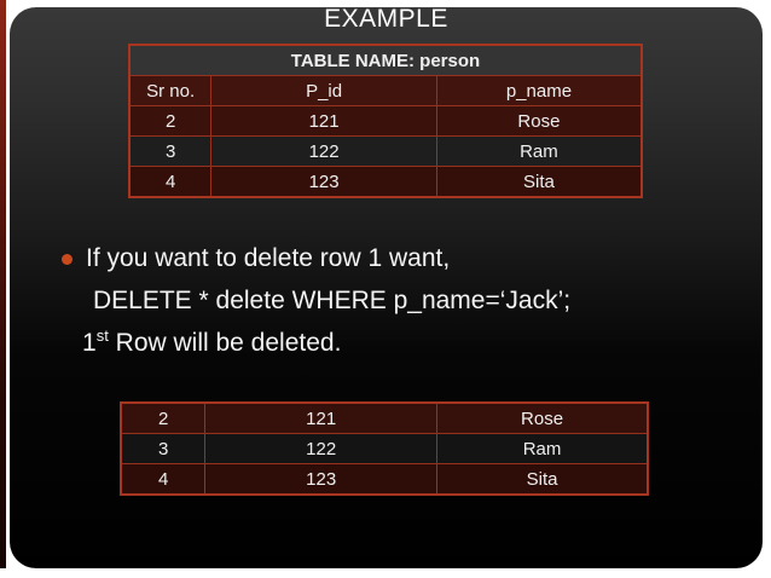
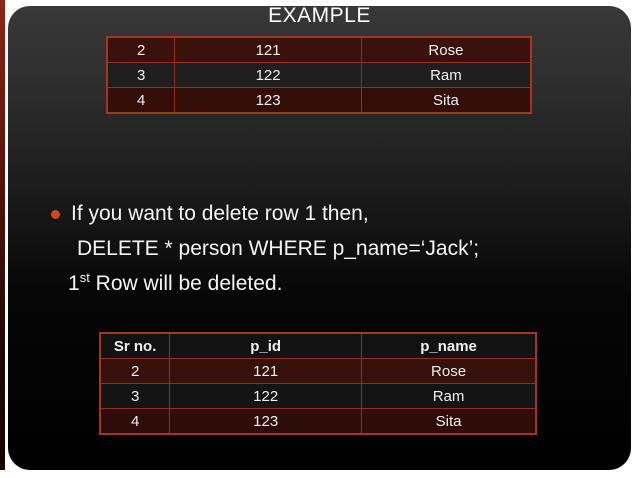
  EXAMPLE
- TABLE NAME: person
- Sr no.	P_id	p_name
  2	121	Rose
  3	122	Ram
  4	123	Sita
- If you want to delete row 1 want,
+ If you want to delete row 1 then,
- DELETE * delete WHERE p_name=‘Jack’;
+ DELETE * person WHERE p_name=‘Jack’;
  1st Row will be deleted.
+ Sr no.	p_id	p_name
  2	121	Rose
  3	122	Ram
  4	123	Sita
